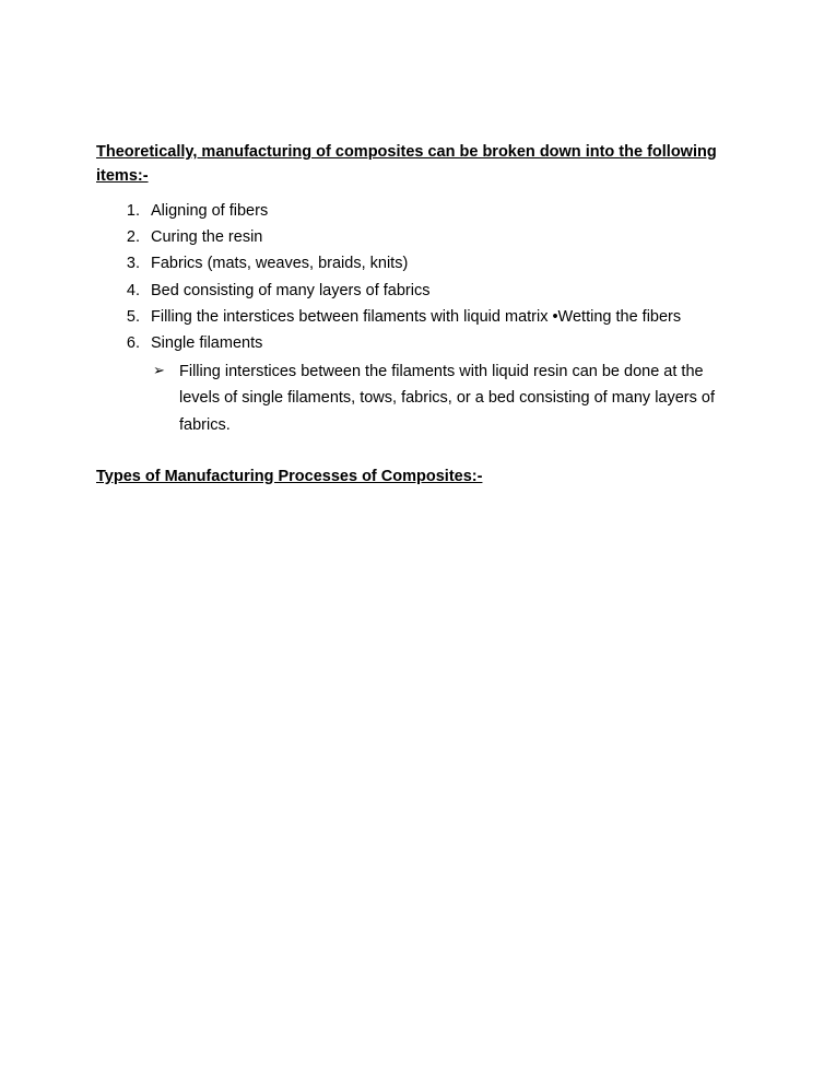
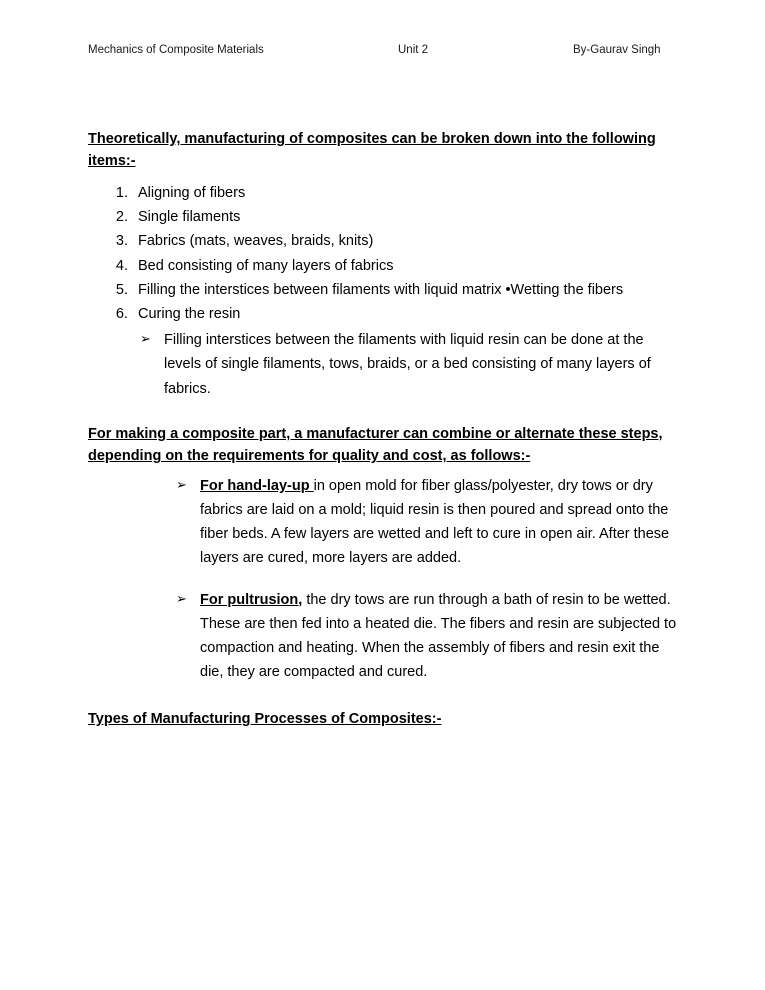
+ Mechanics of Composite Materials
+ Unit 2
+ By-Gaurav Singh
  Theoretically, manufacturing of composites can be broken down into the following items:-
  Aligning of fibers
- Curing the resin
+ Single filaments
  Fabrics (mats, weaves, braids, knits)
  Bed consisting of many layers of fabrics
  Filling the interstices between filaments with liquid matrix •Wetting the fibers
- Single filaments
+ Curing the resin
- Filling interstices between the filaments with liquid resin can be done at the levels of single filaments, tows, fabrics, or a bed consisting of many layers of fabrics.
+ Filling interstices between the filaments with liquid resin can be done at the levels of single filaments, tows, braids, or a bed consisting of many layers of fabrics.
+ For making a composite part, a manufacturer can combine or alternate these steps, depending on the requirements for quality and cost, as follows:-
+ For hand-lay-up in open mold for fiber glass/polyester, dry tows or dry fabrics are laid on a mold; liquid resin is then poured and spread onto the fiber beds. A few layers are wetted and left to cure in open air. After these layers are cured, more layers are added.
+ For pultrusion, the dry tows are run through a bath of resin to be wetted. These are then fed into a heated die. The fibers and resin are subjected to compaction and heating. When the assembly of fibers and resin exit the die, they are compacted and cured.
  Types of Manufacturing Processes of Composites:-
